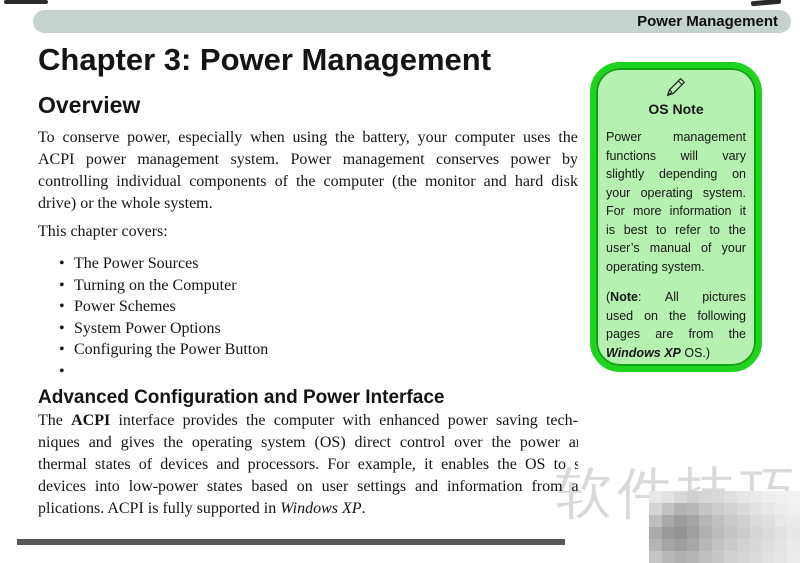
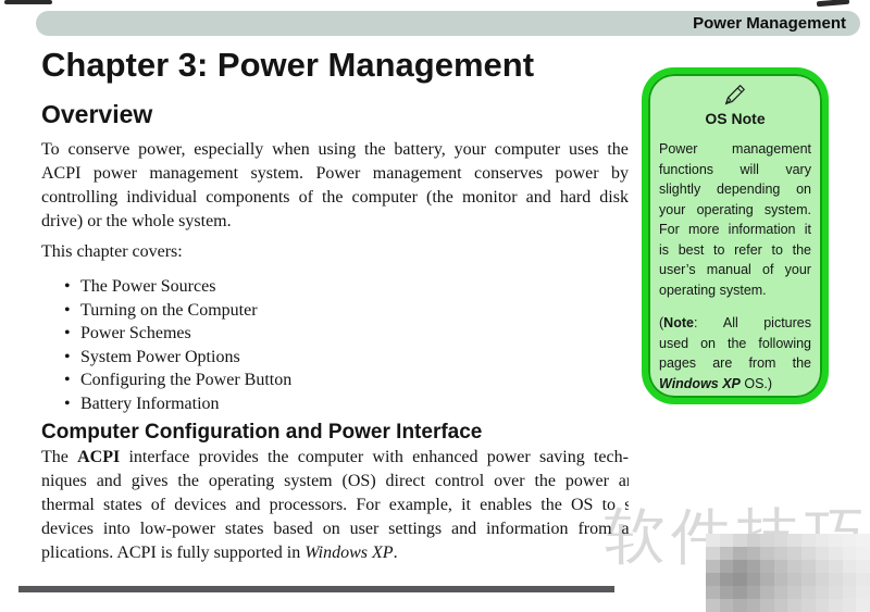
  Power Management
  Chapter 3: Power Management
  Overview
  To
  conserve
  power,
  especially
  when
  using
  the
  battery,
  your
  computer
  uses
  the
  ACPI
  power
  management
  system.
  Power
  management
  conserves
  power
  by
  controlling
  individual
  components
  of
  the
  computer
  (the
  monitor
  and
  hard
  disk
  drive) or the whole system.
  This chapter covers:
  •
  The Power Sources
  •
  Turning on the Computer
  •
  Power Schemes
  •
  System Power Options
  •
  Configuring the Power Button
  •
+ Battery Information
- Advanced Configuration and Power Interface
+ Computer Configuration and Power Interface
  The
  ACPI
  interface
  provides
  the
  computer
  with
  enhanced
  power
  saving
  tech-
  niques
  and
  gives
  the
  operating
  system
  (OS)
  direct
  control
  over
  the
  power
  thermal
  states
  of
  devices
  and
  processors.
  For
  example,
  it
  enables
  the
  OS
  to
  devices
  into
  low-power
  states
  based
  on
  user
  settings
  and
  information
  from
  plications. ACPI is fully supported in Windows XP.
  OS Note
  Power
  management
  functions
  will
  vary
  slightly
  depending
  on
  your
  operating
  system.
  For
  more
  information
  it
  is
  best
  to
  refer
  to
  the
  user’s
  manual
  of
  your
  operating system.
  (Note:
  All
  pictures
  used
  on
  the
  following
  pages
  are
  from
  the
  Windows XP OS.)
